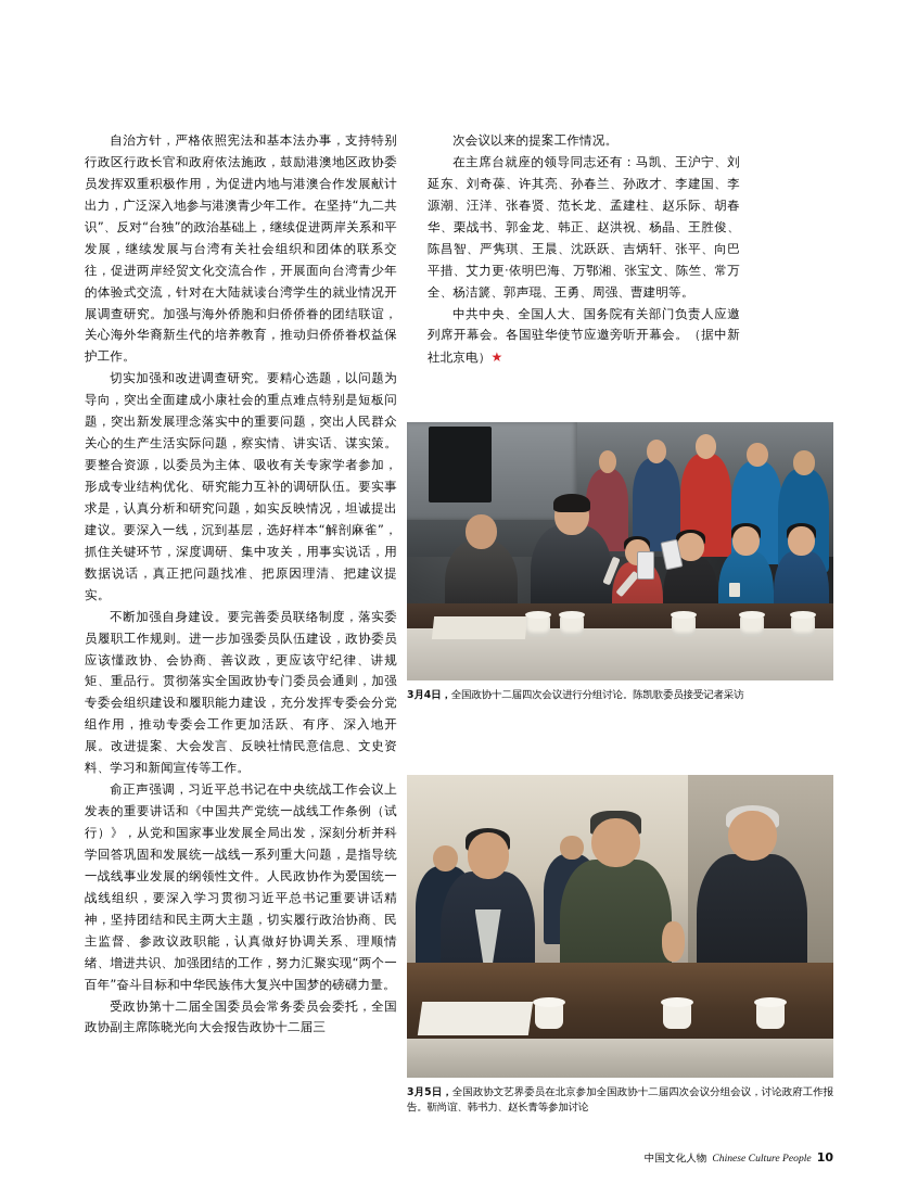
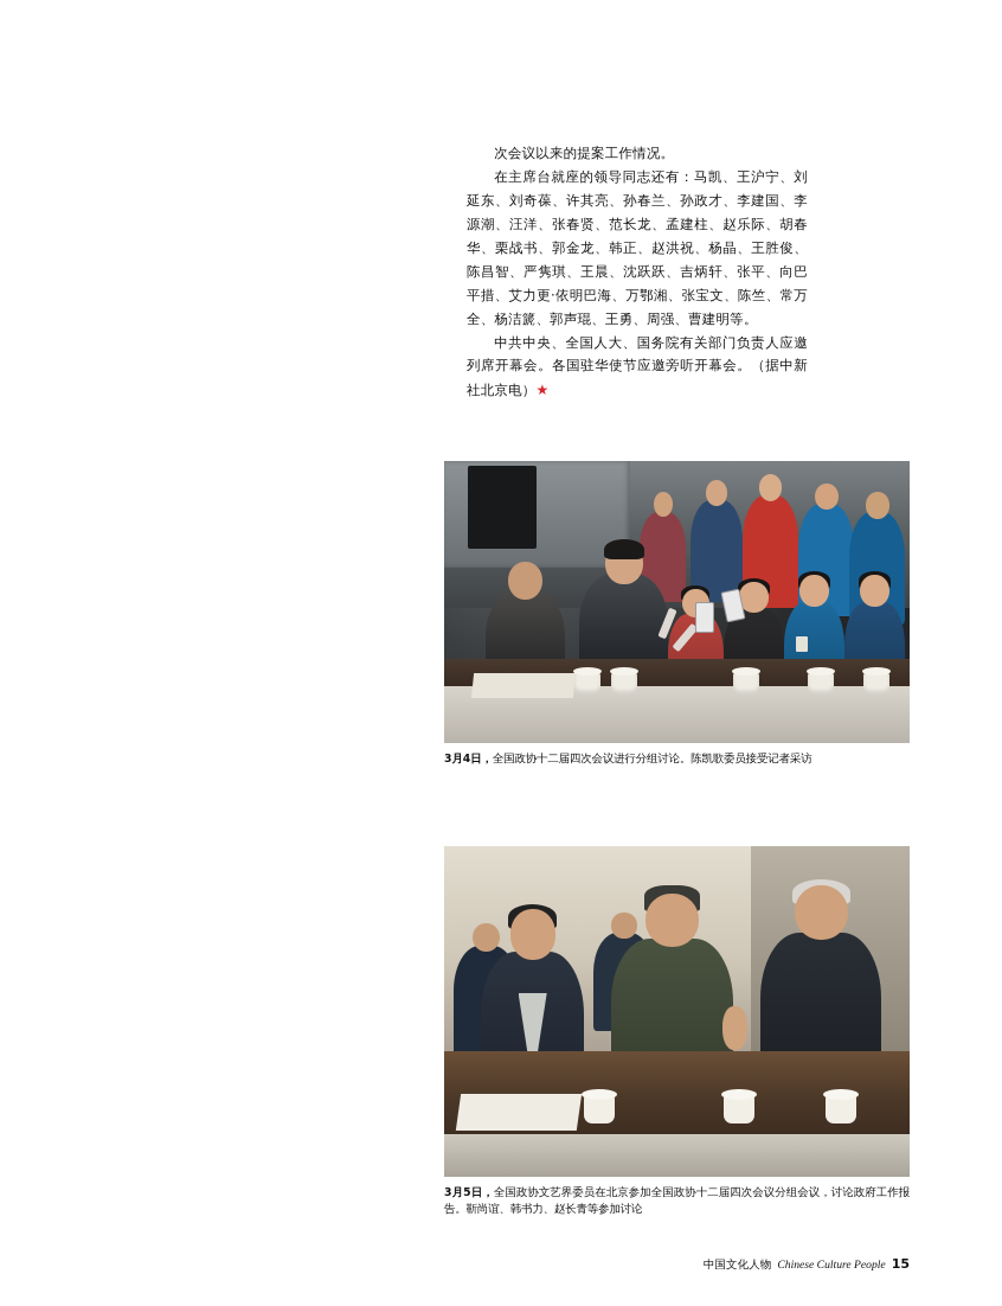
- 自治方针，严格依照宪法和基本法办事，支持特别行政区行政长官和政府依法施政，鼓励港澳地区政协委员发挥双重积极作用，为促进内地与港澳合作发展献计出力，广泛深入地参与港澳青少年工作。在坚持“九二共识”、反对“台独”的政治基础上，继续促进两岸关系和平发展，继续发展与台湾有关社会组织和团体的联系交往，促进两岸经贸文化交流合作，开展面向台湾青少年的体验式交流，针对在大陆就读台湾学生的就业情况开展调查研究。加强与海外侨胞和归侨侨眷的团结联谊，关心海外华裔新生代的培养教育，推动归侨侨眷权益保护工作。
- 切实加强和改进调查研究。要精心选题，以问题为导向，突出全面建成小康社会的重点难点特别是短板问题，突出新发展理念落实中的重要问题，突出人民群众关心的生产生活实际问题，察实情、讲实话、谋实策。要整合资源，以委员为主体、吸收有关专家学者参加，形成专业结构优化、研究能力互补的调研队伍。要实事求是，认真分析和研究问题，如实反映情况，坦诚提出建议。要深入一线，沉到基层，选好样本“解剖麻雀”，抓住关键环节，深度调研、集中攻关，用事实说话，用数据说话，真正把问题找准、把原因理清、把建议提实。
- 不断加强自身建设。要完善委员联络制度，落实委员履职工作规则。进一步加强委员队伍建设，政协委员应该懂政协、会协商、善议政，更应该守纪律、讲规矩、重品行。贯彻落实全国政协专门委员会通则，加强专委会组织建设和履职能力建设，充分发挥专委会分党组作用，推动专委会工作更加活跃、有序、深入地开展。改进提案、大会发言、反映社情民意信息、文史资料、学习和新闻宣传等工作。
- 俞正声强调，习近平总书记在中央统战工作会议上发表的重要讲话和《中国共产党统一战线工作条例（试行）》，从党和国家事业发展全局出发，深刻分析并科学回答巩固和发展统一战线一系列重大问题，是指导统一战线事业发展的纲领性文件。人民政协作为爱国统一战线组织，要深入学习贯彻习近平总书记重要讲话精神，坚持团结和民主两大主题，切实履行政治协商、民主监督、参政议政职能，认真做好协调关系、理顺情绪、增进共识、加强团结的工作，努力汇聚实现“两个一百年”奋斗目标和中华民族伟大复兴中国梦的磅礴力量。
- 受政协第十二届全国委员会常务委员会委托，全国政协副主席陈晓光向大会报告政协十二届三
  次会议以来的提案工作情况。
  在主席台就座的领导同志还有：马凯、王沪宁、刘延东、刘奇葆、许其亮、孙春兰、孙政才、李建国、李源潮、汪洋、张春贤、范长龙、孟建柱、赵乐际、胡春华、栗战书、郭金龙、韩正、赵洪祝、杨晶、王胜俊、陈昌智、严隽琪、王晨、沈跃跃、吉炳轩、张平、向巴平措、艾力更·依明巴海、万鄂湘、张宝文、陈竺、常万全、杨洁篪、郭声琨、王勇、周强、曹建明等。
  中共中央、全国人大、国务院有关部门负责人应邀列席开幕会。各国驻华使节应邀旁听开幕会。（据中新社北京电）★
  3月4日，全国政协十二届四次会议进行分组讨论。陈凯歌委员接受记者采访
  3月5日，全国政协文艺界委员在北京参加全国政协十二届四次会议分组会议，讨论政府工作报告。靳尚谊、韩书力、赵长青等参加讨论
  中国文化人物
  Chinese Culture People
- 10
+ 15
